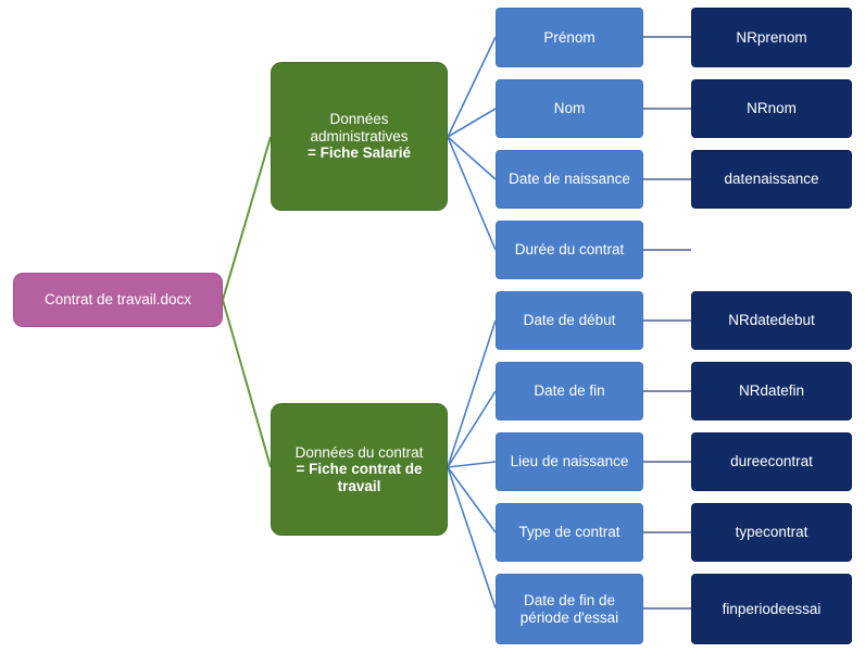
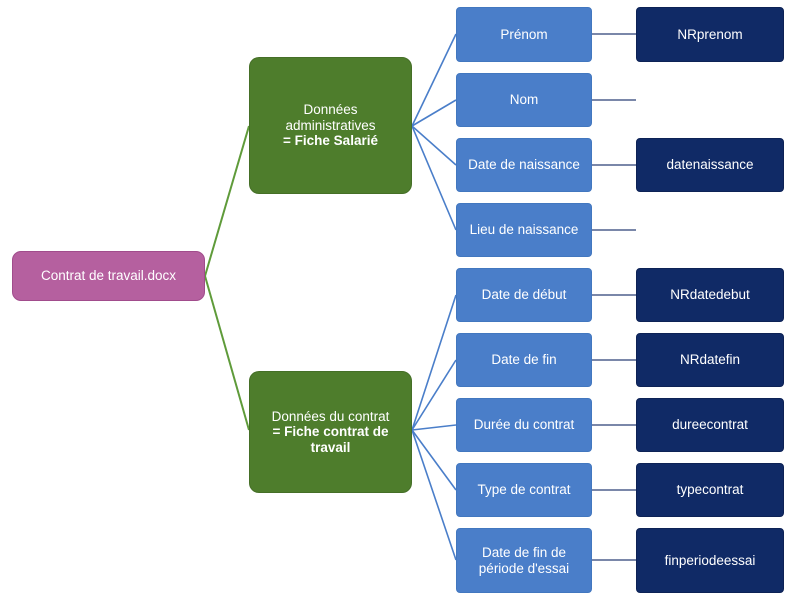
  Contrat de travail.docx
  Données
  administratives
  = Fiche Salarié
  Données du contrat
  = Fiche contrat de travail
  Prénom
  Nom
  Date de naissance
- Durée du contrat
+ Lieu de naissance
  Date de début
  Date de fin
- Lieu de naissance
+ Durée du contrat
  Type de contrat
  Date de fin de
  période d'essai
  NRprenom
- NRnom
  datenaissance
  NRdatedebut
  NRdatefin
  dureecontrat
  typecontrat
  finperiodeessai
